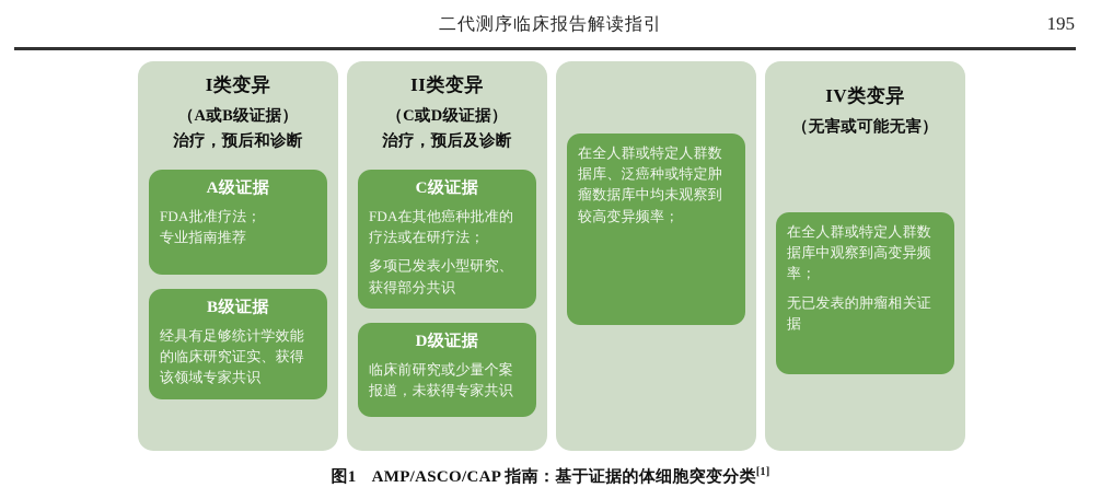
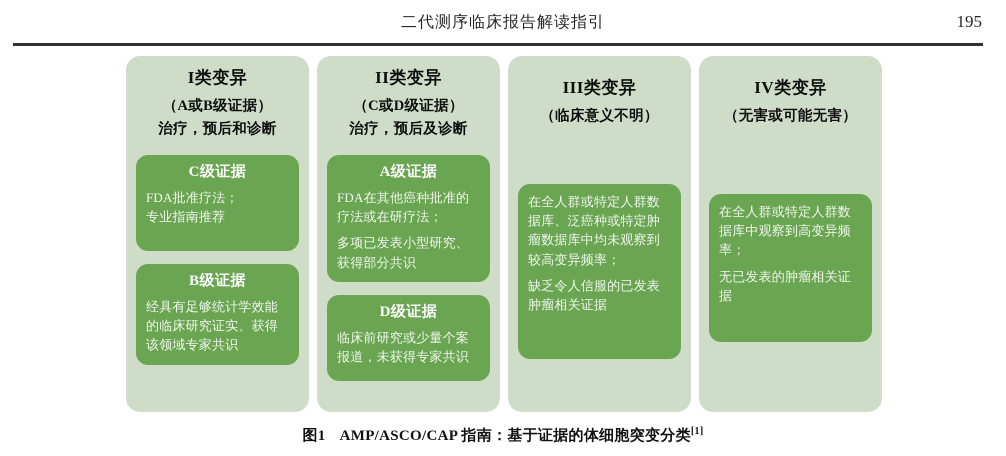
  二代测序临床报告解读指引
  195
  I类变异
  （A或B级证据）
  治疗，预后和诊断
- A级证据
+ C级证据
  FDA批准疗法；
  专业指南推荐
  B级证据
  经具有足够统计学效能的临床研究证实、获得该领域专家共识
  II类变异
  （C或D级证据）
  治疗，预后及诊断
- C级证据
+ A级证据
  FDA在其他癌种批准的疗法或在研疗法；
  多项已发表小型研究、获得部分共识
  D级证据
  临床前研究或少量个案报道，未获得专家共识
+ III类变异
+ （临床意义不明）
  在全人群或特定人群数据库、泛癌种或特定肿瘤数据库中均未观察到较高变异频率；
+ 缺乏令人信服的已发表肿瘤相关证据
  IV类变异
  （无害或可能无害）
  在全人群或特定人群数据库中观察到高变异频率；
  无已发表的肿瘤相关证据
  图1 AMP/ASCO/CAP 指南：基于证据的体细胞突变分类[1]
